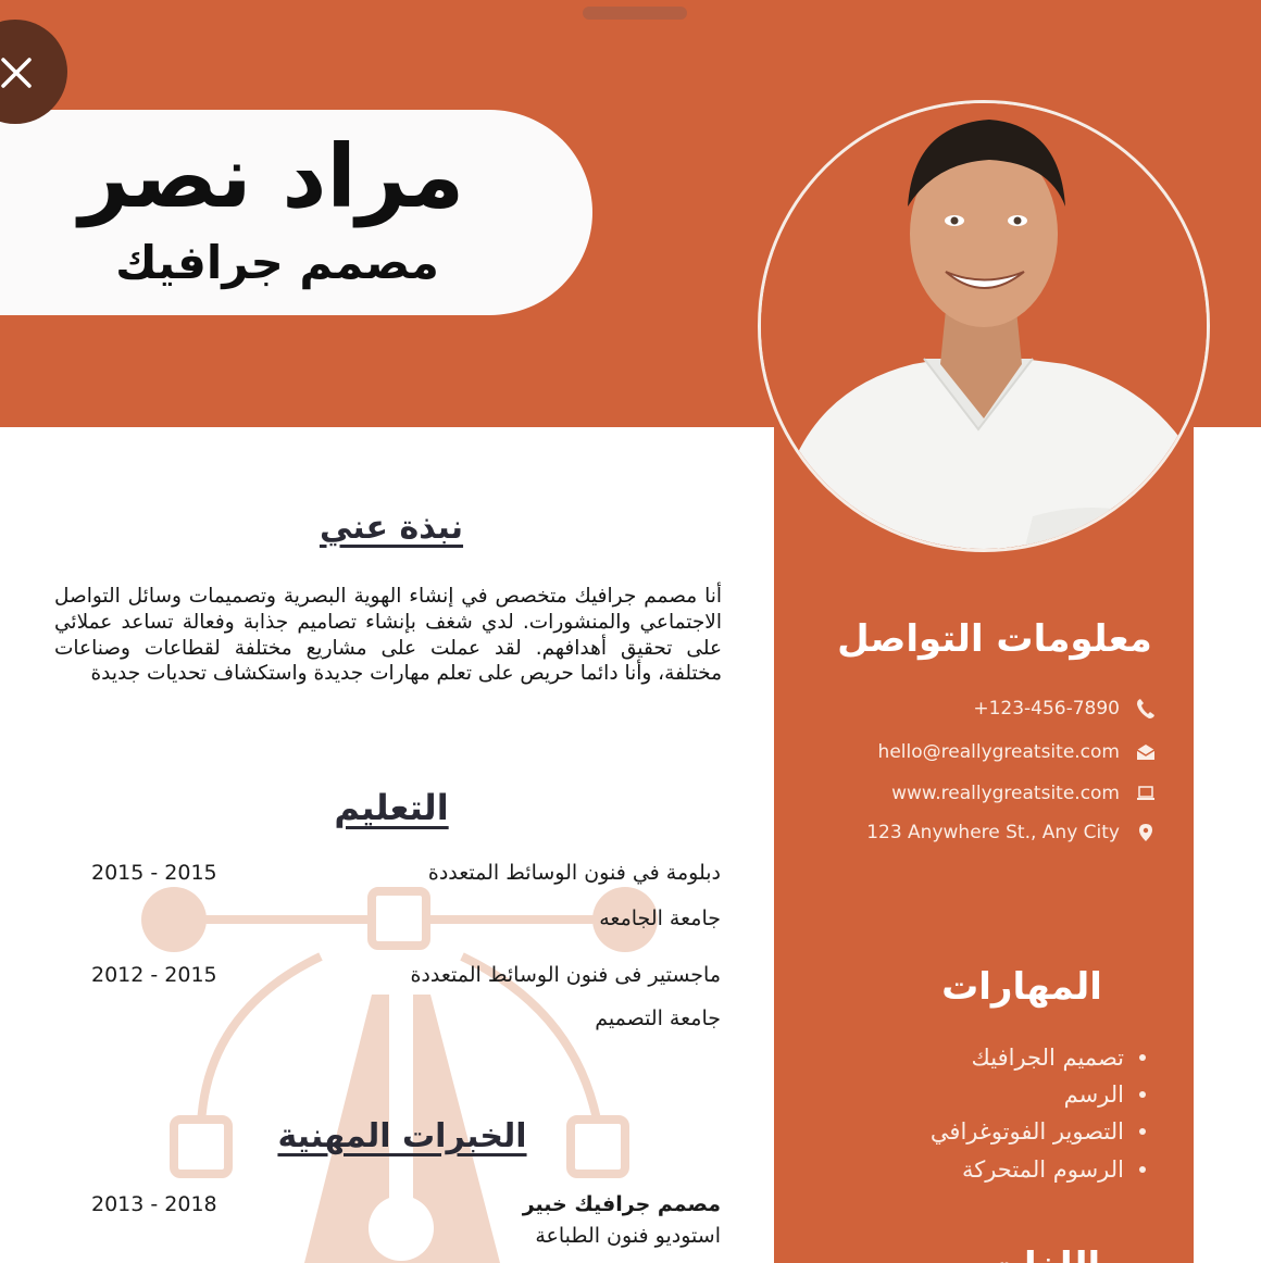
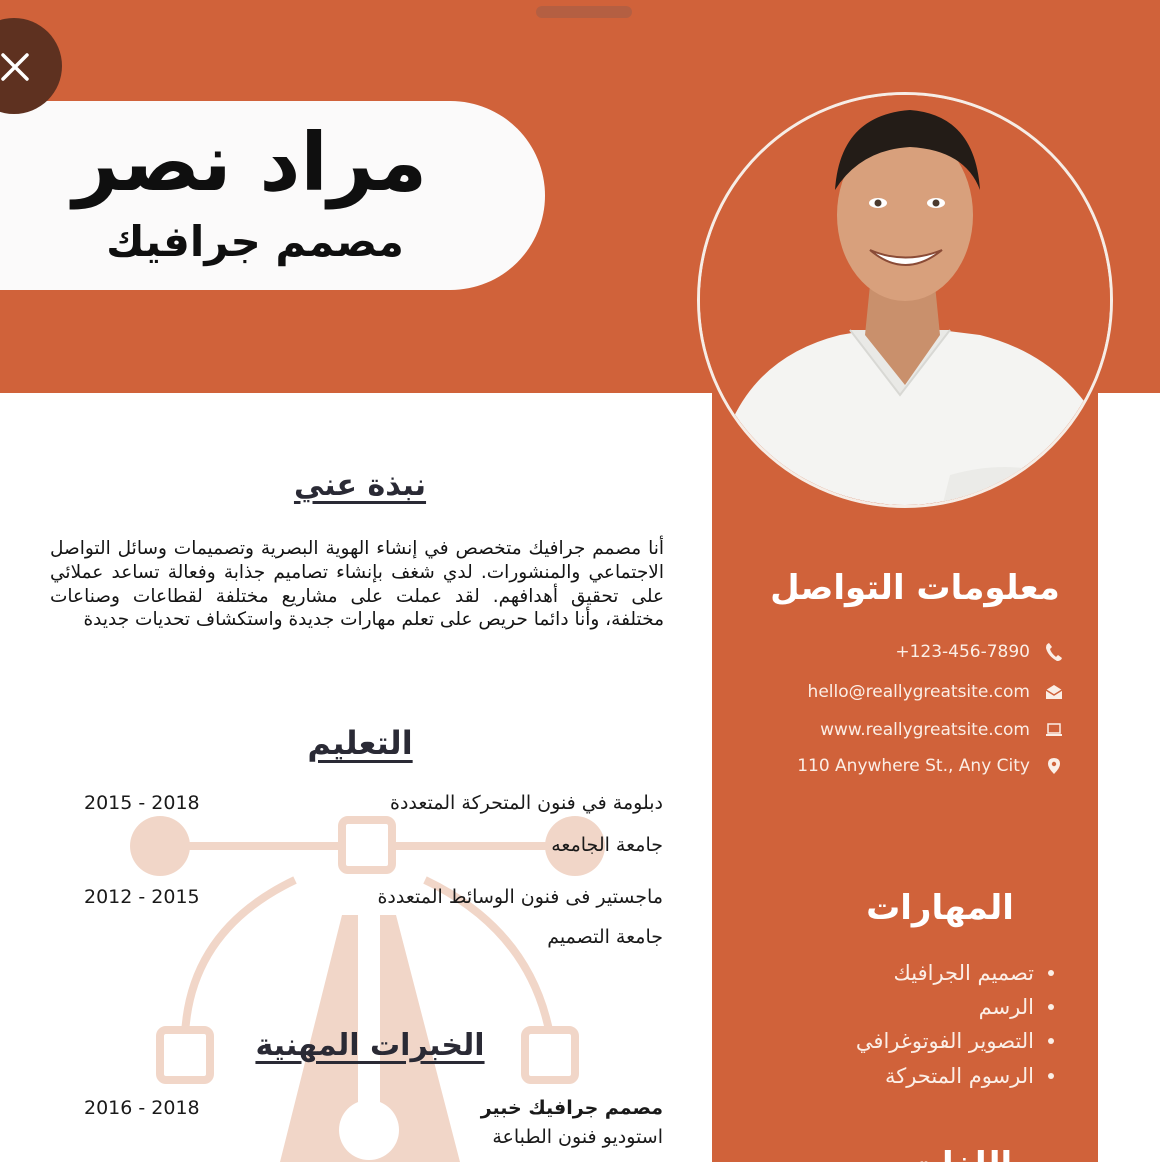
  مراد نصر
  مصمم جرافيك
  نبذة عني
  أنا مصمم جرافيك متخصص في إنشاء الهوية البصرية وتصميمات وسائل التواصل الاجتماعي والمنشورات. لدي شغف بإنشاء تصاميم جذابة وفعالة تساعد عملائي على تحقيق أهدافهم. لقد عملت على مشاريع مختلفة لقطاعات وصناعات مختلفة، وأنا دائما حريص على تعلم مهارات جديدة واستكشاف تحديات جديدة
  التعليم
- 2015 - 2015
+ 2015 - 2018
- دبلومة في فنون الوسائط المتعددة
+ دبلومة في فنون المتحركة المتعددة
  جامعة الجامعه
  2012 - 2015
  ماجستير فى فنون الوسائط المتعددة
  جامعة التصميم
  الخبرات المهنية
- 2013 - 2018
+ 2016 - 2018
  مصمم جرافيك خبير
  استوديو فنون الطباعة
  معلومات التواصل
  +123-456-7890
  hello@reallygreatsite.com
  www.reallygreatsite.com
- 123 Anywhere St., Any City
+ 110 Anywhere St., Any City
  المهارات
  تصميم الجرافيك
  الرسم
  التصوير الفوتوغرافي
  الرسوم المتحركة
